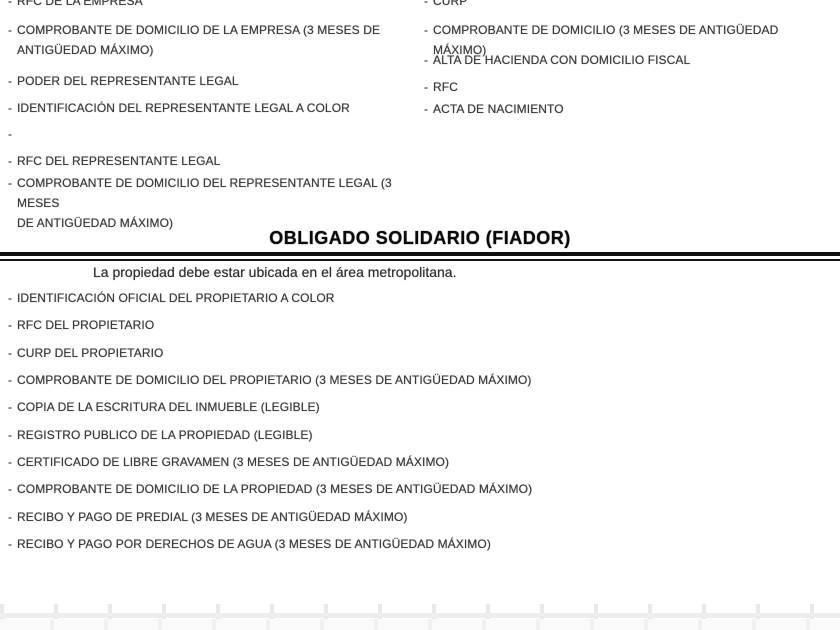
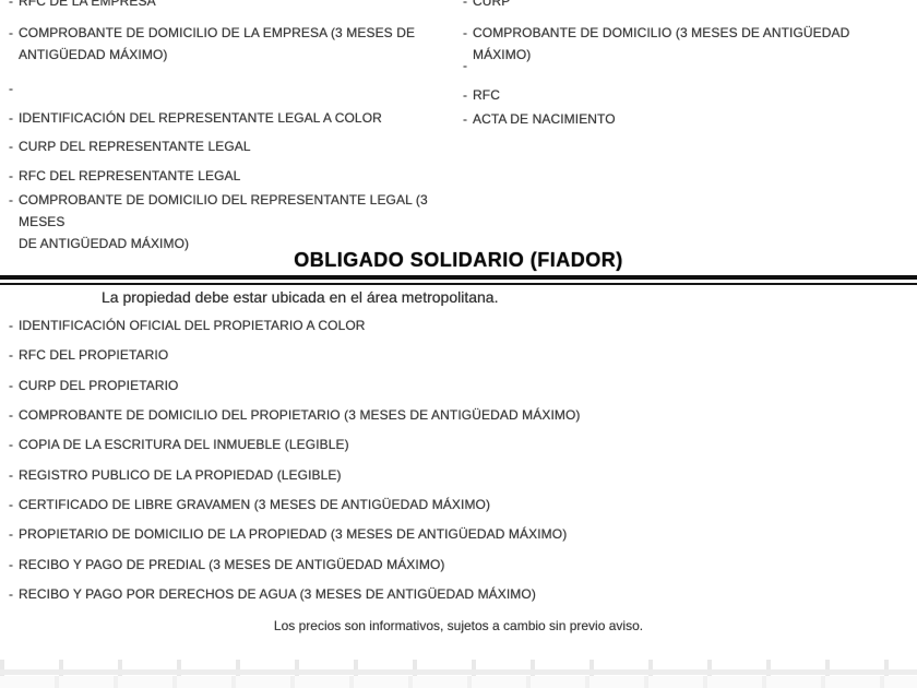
  -
  RFC DE LA EMPRESA
  -
  COMPROBANTE DE DOMICILIO DE LA EMPRESA (3 MESES DE
  ANTIGÜEDAD MÁXIMO)
  -
- PODER DEL REPRESENTANTE LEGAL
  -
  IDENTIFICACIÓN DEL REPRESENTANTE LEGAL A COLOR
  -
+ CURP DEL REPRESENTANTE LEGAL
  -
  RFC DEL REPRESENTANTE LEGAL
  -
  COMPROBANTE DE DOMICILIO DEL REPRESENTANTE LEGAL (3 MESES
  DE ANTIGÜEDAD MÁXIMO)
  -
  CURP
  -
  COMPROBANTE DE DOMICILIO (3 MESES DE ANTIGÜEDAD MÁXIMO)
  -
- ALTA DE HACIENDA CON DOMICILIO FISCAL
  -
  RFC
  -
  ACTA DE NACIMIENTO
  OBLIGADO SOLIDARIO (FIADOR)
  La propiedad debe estar ubicada en el área metropolitana.
  -
  IDENTIFICACIÓN OFICIAL DEL PROPIETARIO A COLOR
  -
  RFC DEL PROPIETARIO
  -
  CURP DEL PROPIETARIO
  -
  COMPROBANTE DE DOMICILIO DEL PROPIETARIO (3 MESES DE ANTIGÜEDAD MÁXIMO)
  -
  COPIA DE LA ESCRITURA DEL INMUEBLE (LEGIBLE)
  -
  REGISTRO PUBLICO DE LA PROPIEDAD (LEGIBLE)
  -
  CERTIFICADO DE LIBRE GRAVAMEN (3 MESES DE ANTIGÜEDAD MÁXIMO)
  -
- COMPROBANTE DE DOMICILIO DE LA PROPIEDAD (3 MESES DE ANTIGÜEDAD MÁXIMO)
+ PROPIETARIO DE DOMICILIO DE LA PROPIEDAD (3 MESES DE ANTIGÜEDAD MÁXIMO)
  -
  RECIBO Y PAGO DE PREDIAL (3 MESES DE ANTIGÜEDAD MÁXIMO)
  -
  RECIBO Y PAGO POR DERECHOS DE AGUA (3 MESES DE ANTIGÜEDAD MÁXIMO)
+ Los precios son informativos, sujetos a cambio sin previo aviso.
